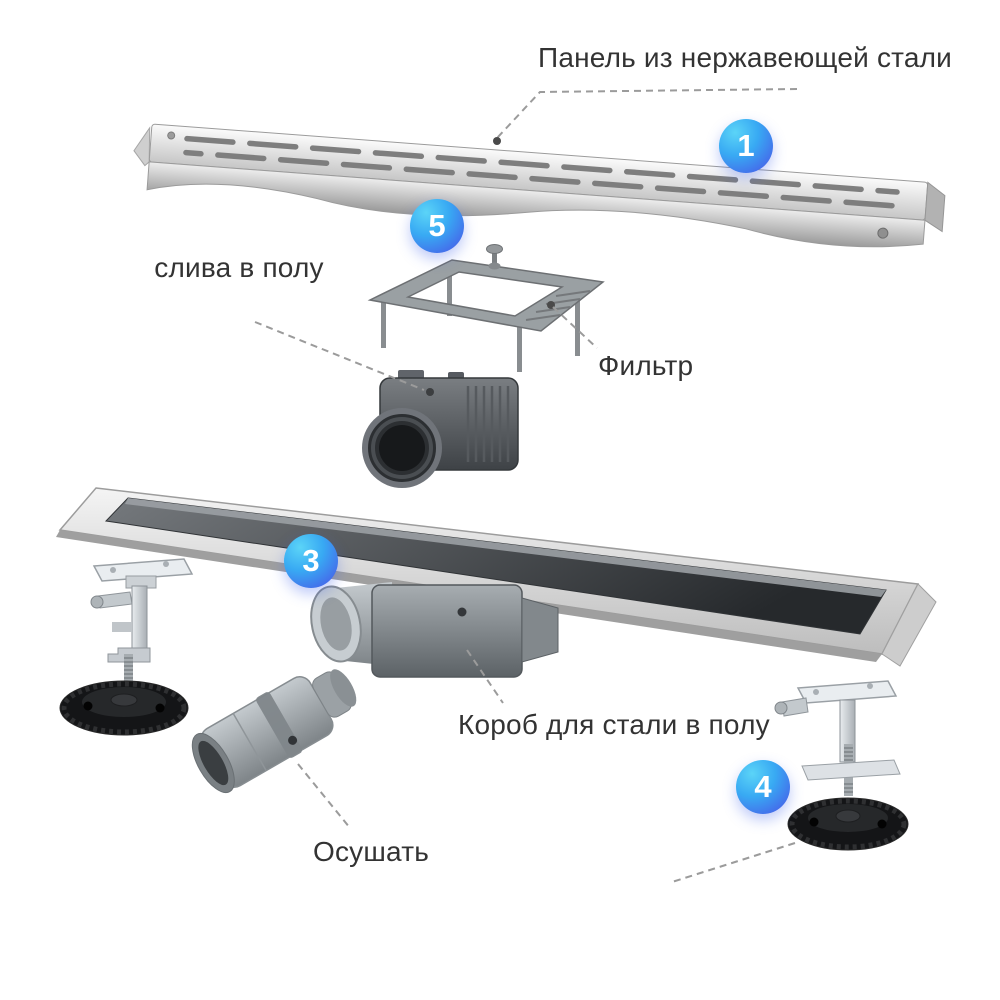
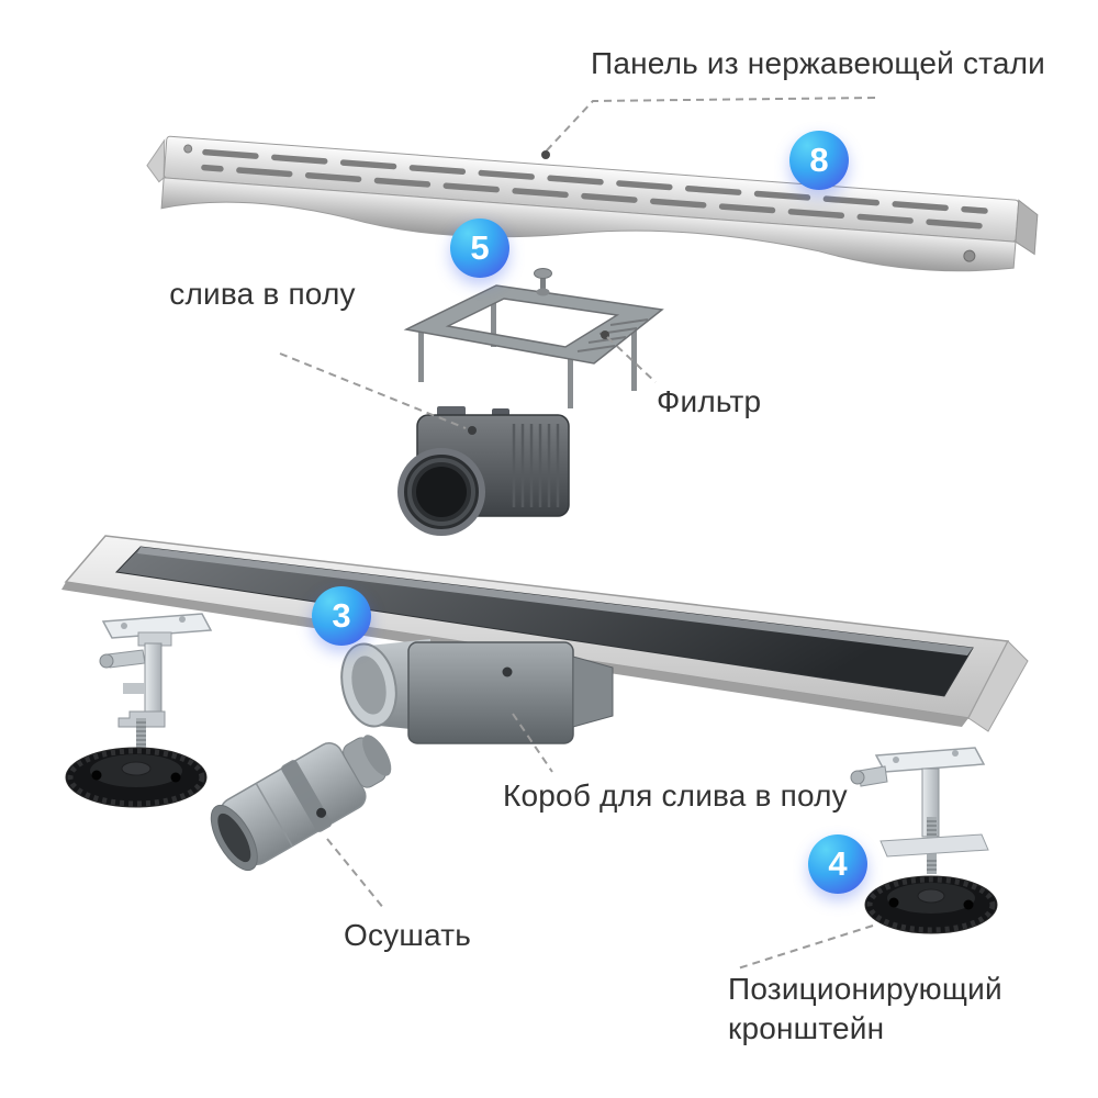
  Панель из нержавеющей стали
  слива в полу
  Фильтр
- Короб для стали в полу
+ Короб для слива в полу
  Осушать
+ Позиционирующий
+ кронштейн
- 1
+ 8
  5
  3
  4
